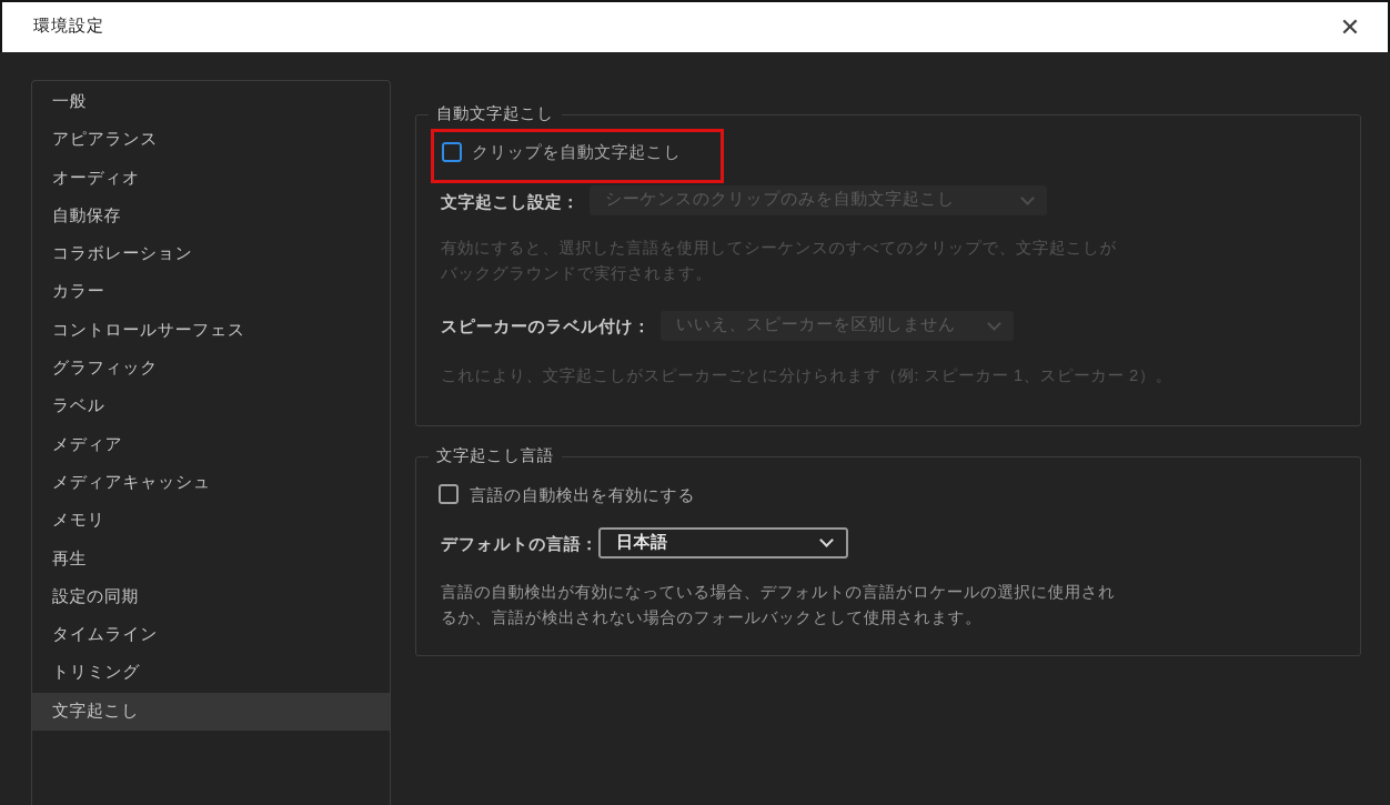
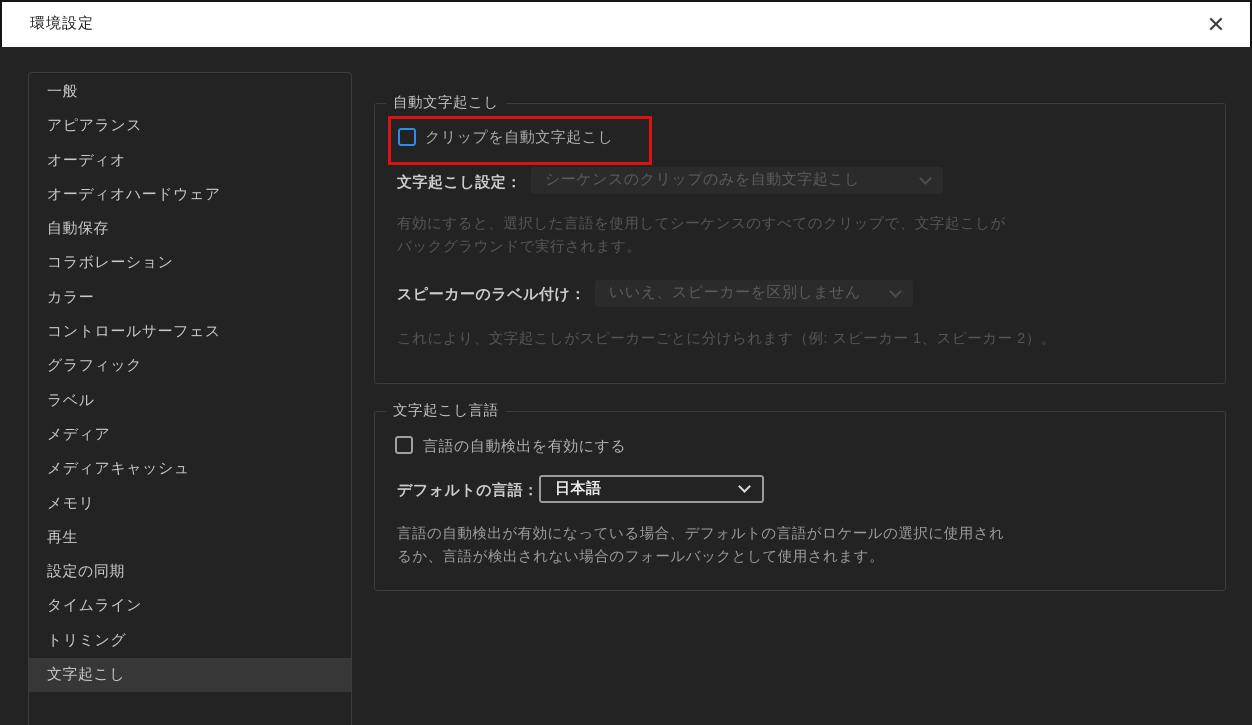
  環境設定
  ✕
  一般
  アピアランス
  オーディオ
+ オーディオハードウェア
  自動保存
  コラボレーション
  カラー
  コントロールサーフェス
  グラフィック
  ラベル
  メディア
  メディアキャッシュ
  メモリ
  再生
  設定の同期
  タイムライン
  トリミング
  文字起こし
  自動文字起こし
  クリップを自動文字起こし
  文字起こし設定：
  シーケンスのクリップのみを自動文字起こし
  有効にすると、選択した言語を使用してシーケンスのすべてのクリップで、文字起こしが
  バックグラウンドで実行されます。
  スピーカーのラベル付け：
  いいえ、スピーカーを区別しません
  これにより、文字起こしがスピーカーごとに分けられます（例: スピーカー 1、スピーカー 2）。
  文字起こし言語
  言語の自動検出を有効にする
  デフォルトの言語：
  日本語
  言語の自動検出が有効になっている場合、デフォルトの言語がロケールの選択に使用され
  るか、言語が検出されない場合のフォールバックとして使用されます。
